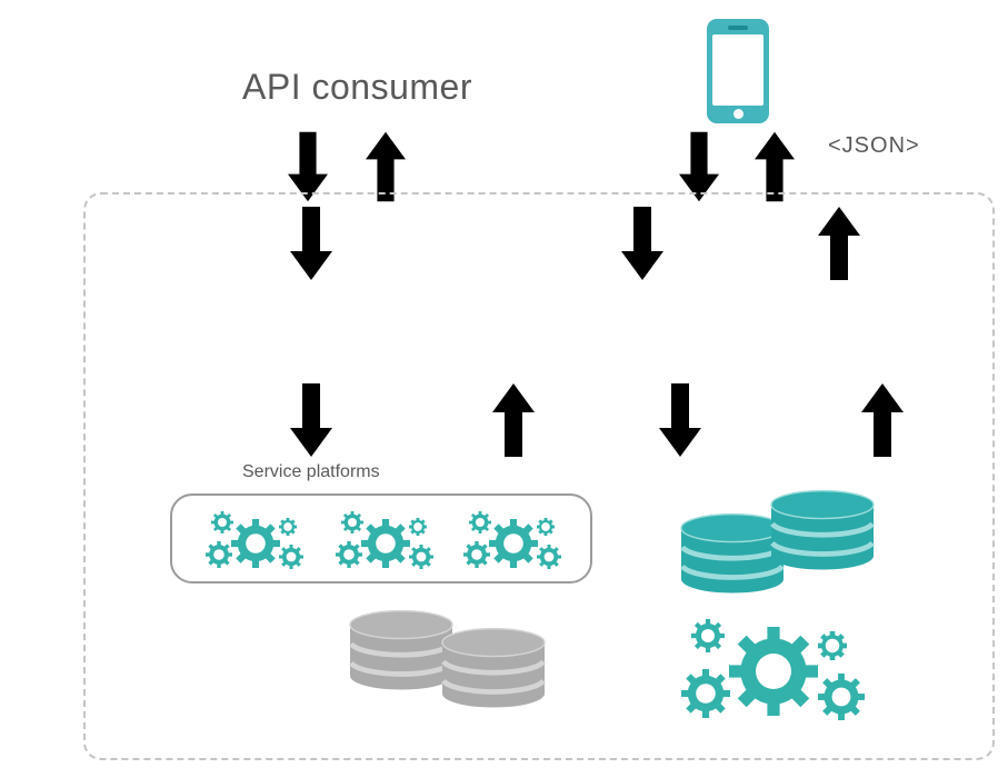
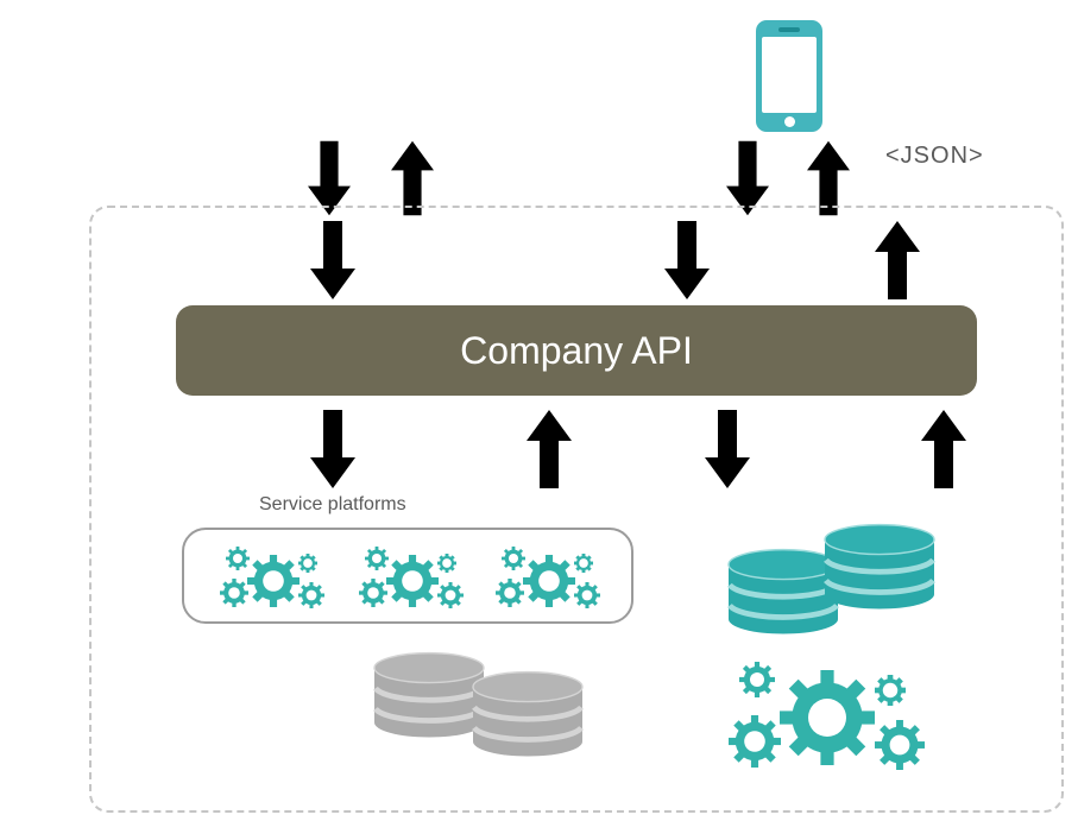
- API consumer
  <JSON>
+ Company API
  Service platforms
